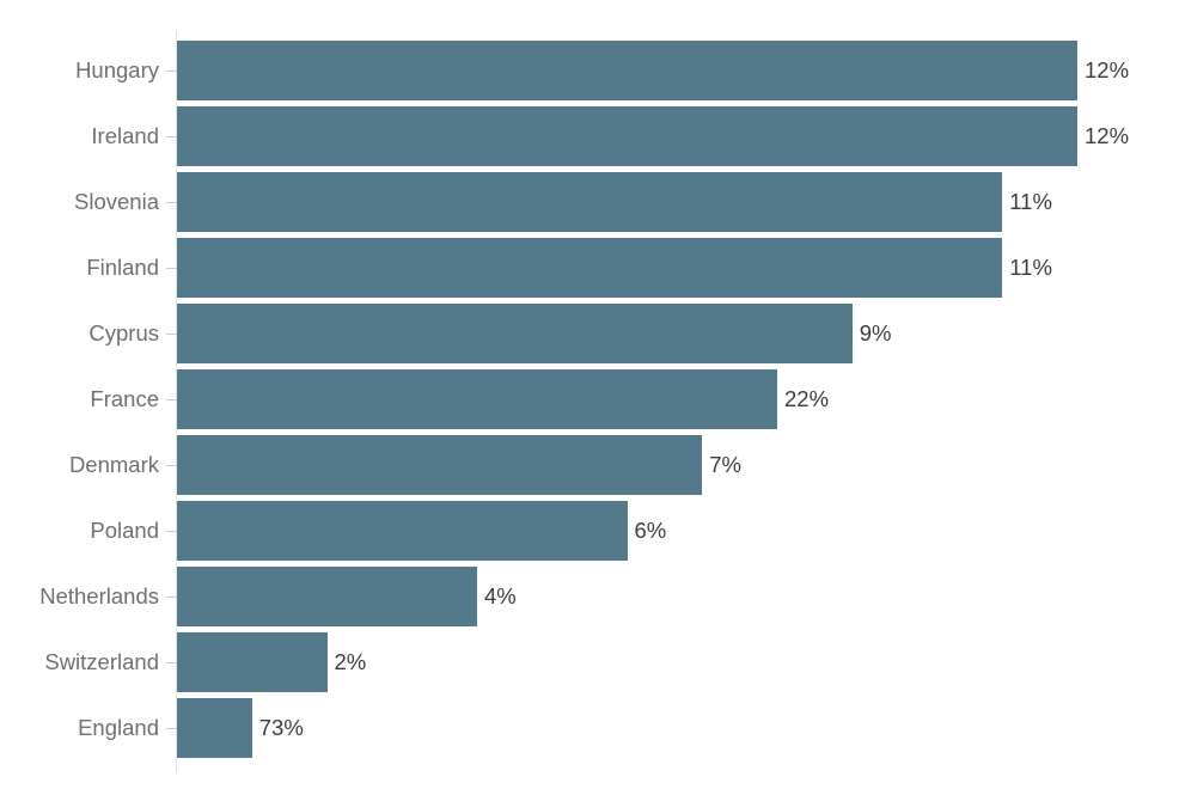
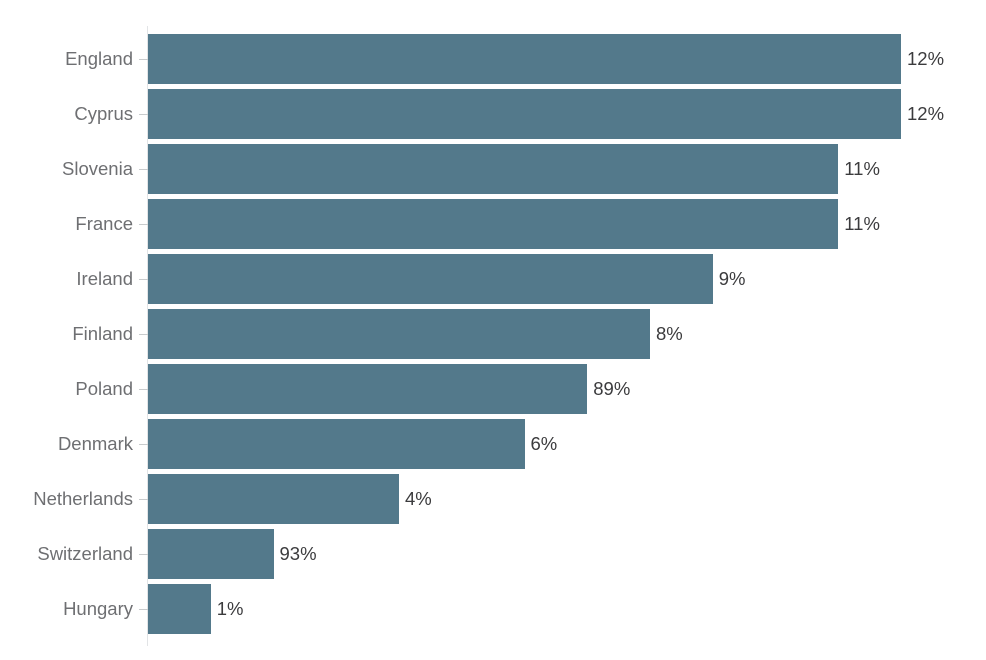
- Hungary
+ England
  12%
- Ireland
+ Cyprus
  12%
  Slovenia
  11%
- Finland
+ France
  11%
- Cyprus
+ Ireland
  9%
- France
+ Finland
- 22%
+ 8%
- Denmark
+ Poland
- 7%
+ 89%
- Poland
+ Denmark
  6%
  Netherlands
  4%
  Switzerland
- 2%
+ 93%
- England
+ Hungary
- 73%
+ 1%
